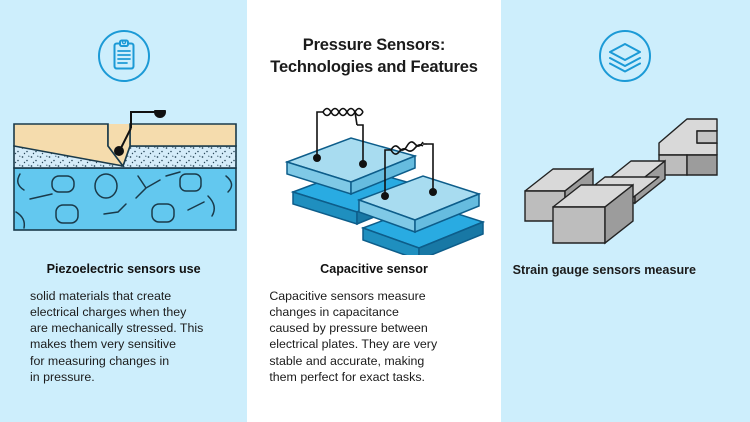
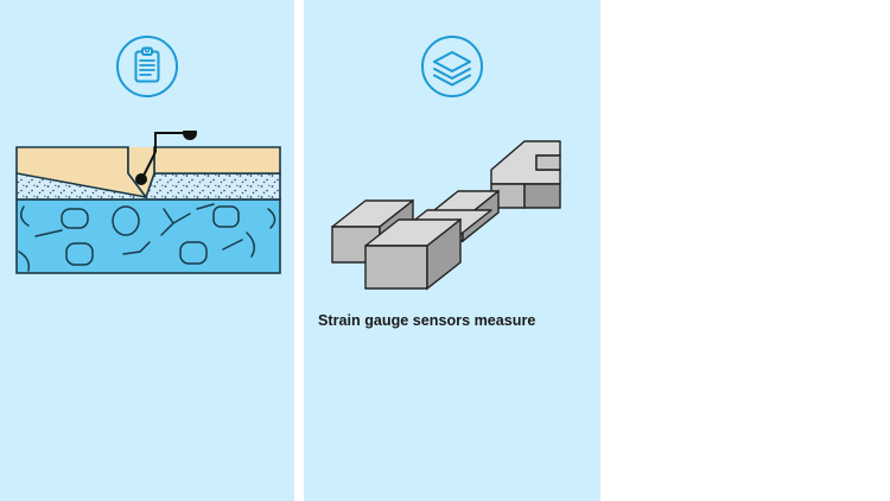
- Piezoelectric sensors use
- solid materials that create
- electrical charges when they
- are mechanically stressed. This
- makes them very sensitive
- for measuring changes in
- in pressure.
- Pressure Sensors:
- Technologies and Features
- Capacitive sensor
- Capacitive sensors measure
- changes in capacitance
- caused by pressure between
- electrical plates. They are very
- stable and accurate, making
- them perfect for exact tasks.
  Strain gauge sensors measure
